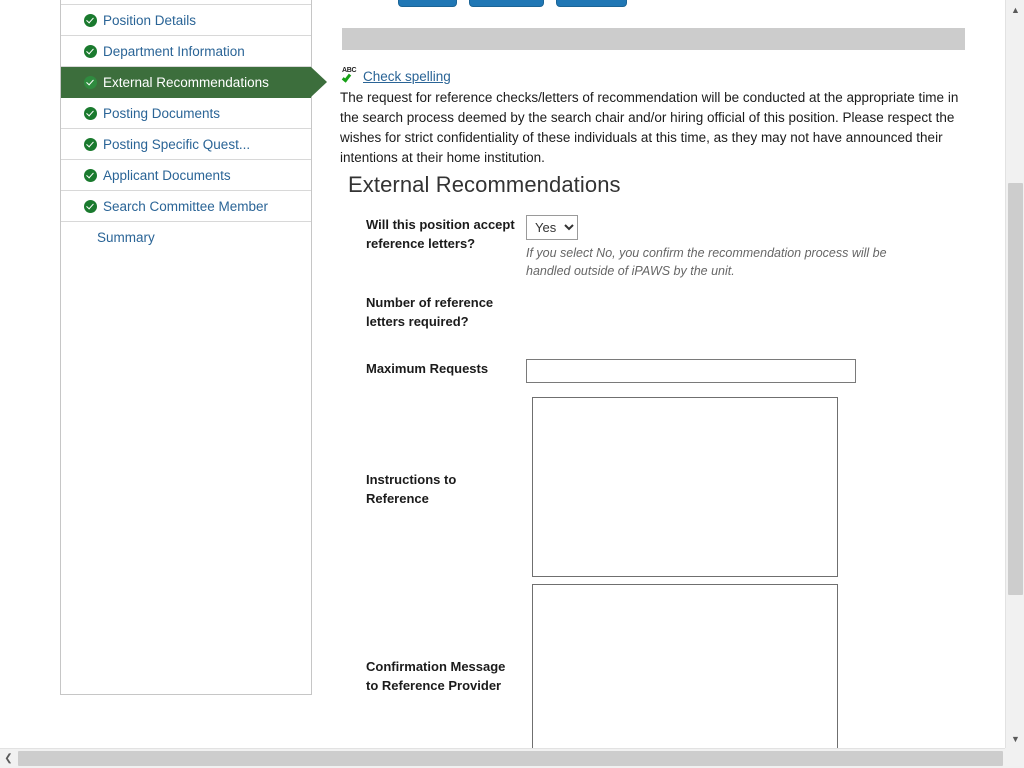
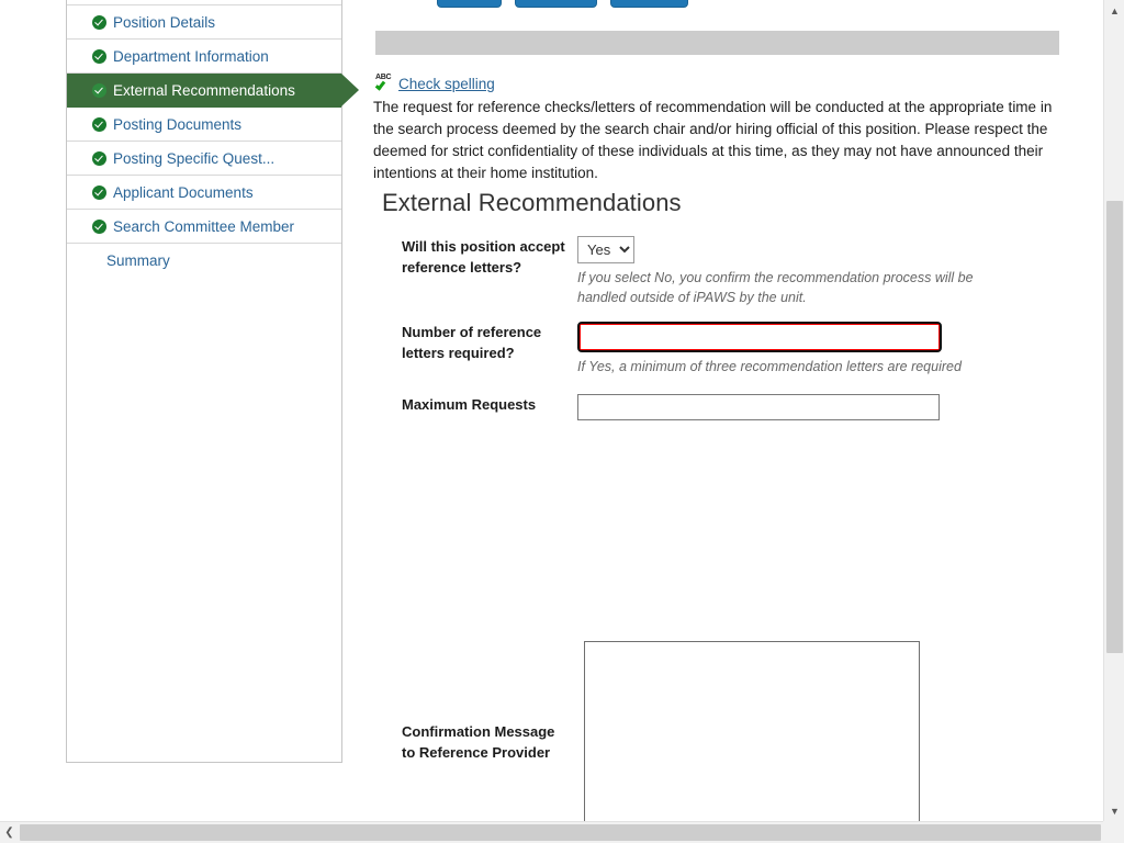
  Position Details
  Department Information
  External Recommendations
  Posting Documents
  Posting Specific Quest...
  Applicant Documents
  Search Committee Member
  Summary
  Check spelling
- The request for reference checks/letters of recommendation will be conducted at the appropriate time in the search process deemed by the search chair and/or hiring official of this position. Please respect the wishes for strict confidentiality of these individuals at this time, as they may not have announced their intentions at their home institution.
+ The request for reference checks/letters of recommendation will be conducted at the appropriate time in the search process deemed by the search chair and/or hiring official of this position. Please respect the deemed for strict confidentiality of these individuals at this time, as they may not have announced their intentions at their home institution.
  External Recommendations
  Will this position accept reference letters?
  Yes
  If you select No, you confirm the recommendation process will be handled outside of iPAWS by the unit.
  Number of reference letters required?
+ If Yes, a minimum of three recommendation letters are required
  Maximum Requests
- Instructions to Reference
  Confirmation Message to Reference Provider
  ▲
  ▼
  ❮
